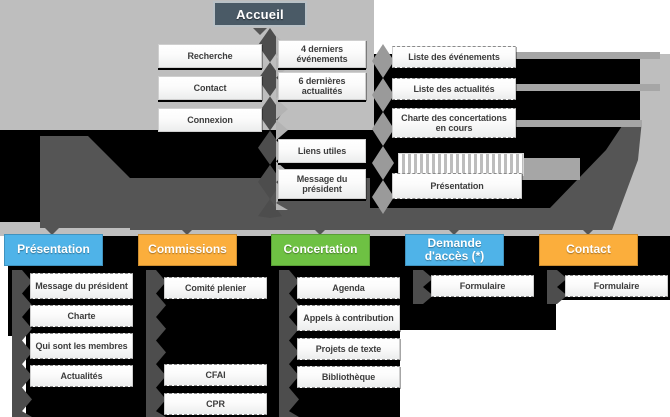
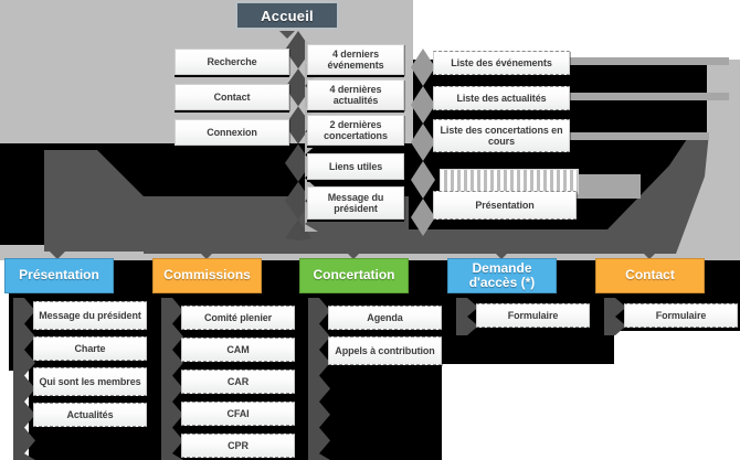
  Accueil
  Recherche
  Contact
  Connexion
  4 derniers événements
- 6 dernières actualités
+ 4 dernières actualités
+ 2 dernières concertations
  Liens utiles
  Message du président
  Liste des événements
  Liste des actualités
- Charte des concertations en cours
+ Liste des concertations en cours
  Présentation
  Présentation
  Message du président
  Charte
  Qui sont les membres
  Actualités
  Commissions
  Comité plenier
+ CAM
+ CAR
  CFAI
  CPR
  Concertation
  Agenda
  Appels à contribution
- Projets de texte
- Bibliothèque
  Demande d'accès (*)
  Formulaire
  Contact
  Formulaire
